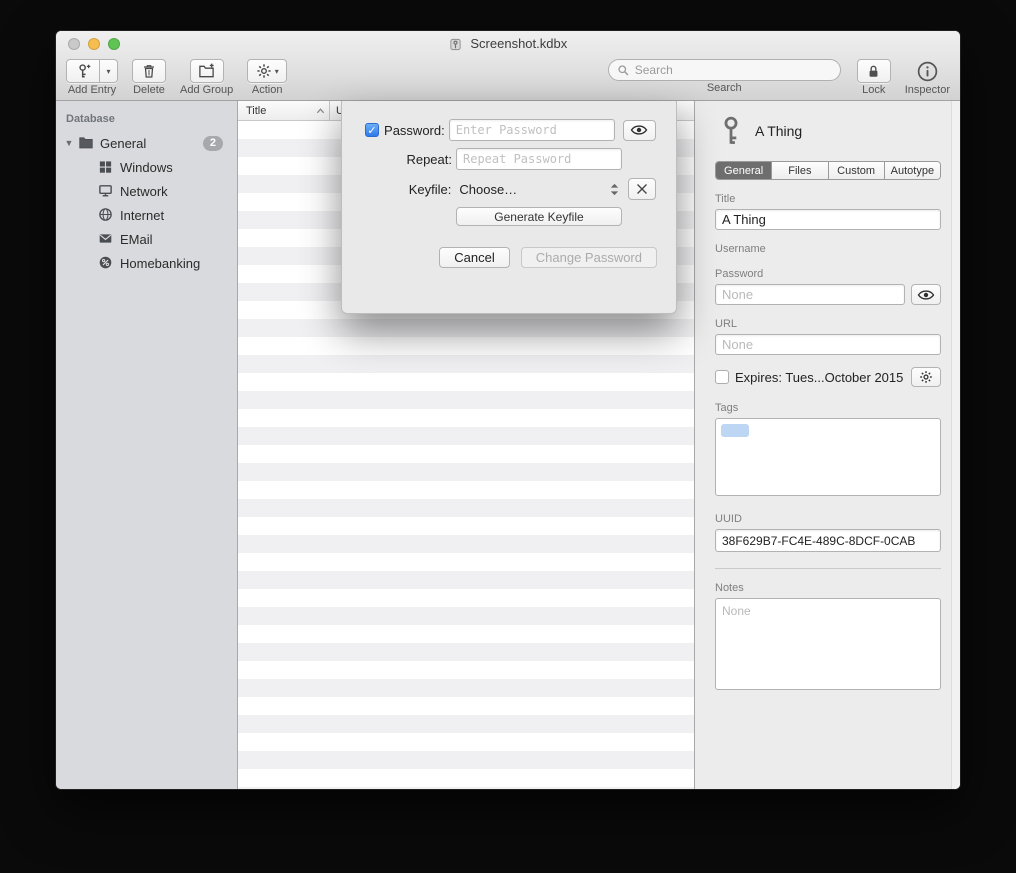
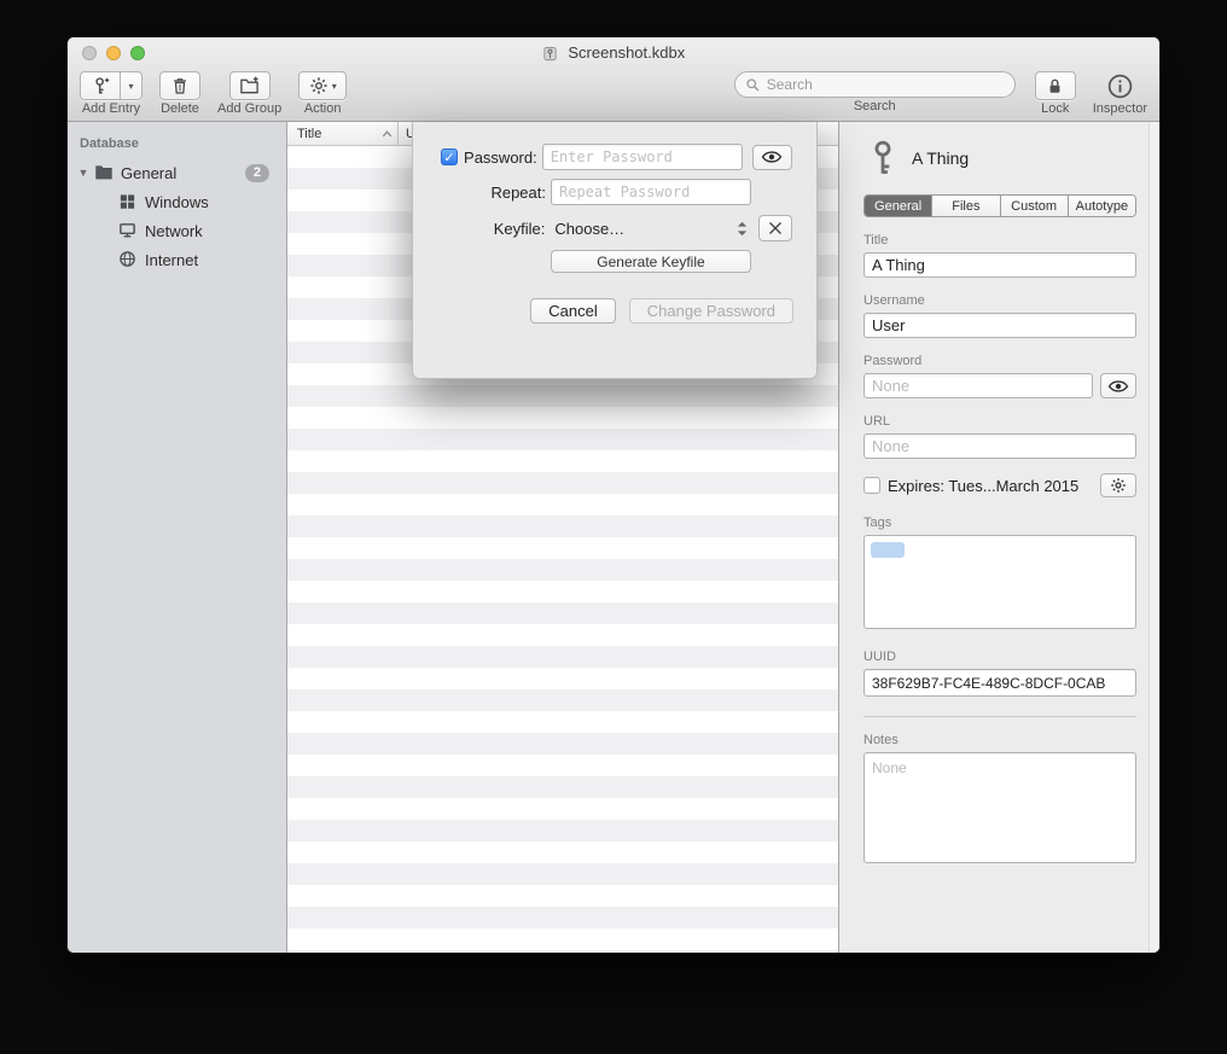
  Screenshot.kdbx
  ▾
  Add Entry
  Delete
  Add Group
  ▾
  Action
  Search
  Search
  Lock
  Inspector
  Database
  ▼
  General
  2
  Windows
  Network
  Internet
- EMail
- Homebanking
  Title
  U
  A Thing
  General
  Files
  Custom
  Autotype
  Title
  A Thing
  Username
+ User
  Password
  None
  URL
  None
- Expires: Tues...October 2015
+ Expires: Tues...March 2015
  Tags
  UUID
  38F629B7-FC4E-489C-8DCF-0CAB
  Notes
  None
  ✓
  Password:
  Enter Password
  Repeat:
  Repeat Password
  Keyfile:
  Choose…
  Generate Keyfile
  Cancel
  Change Password
